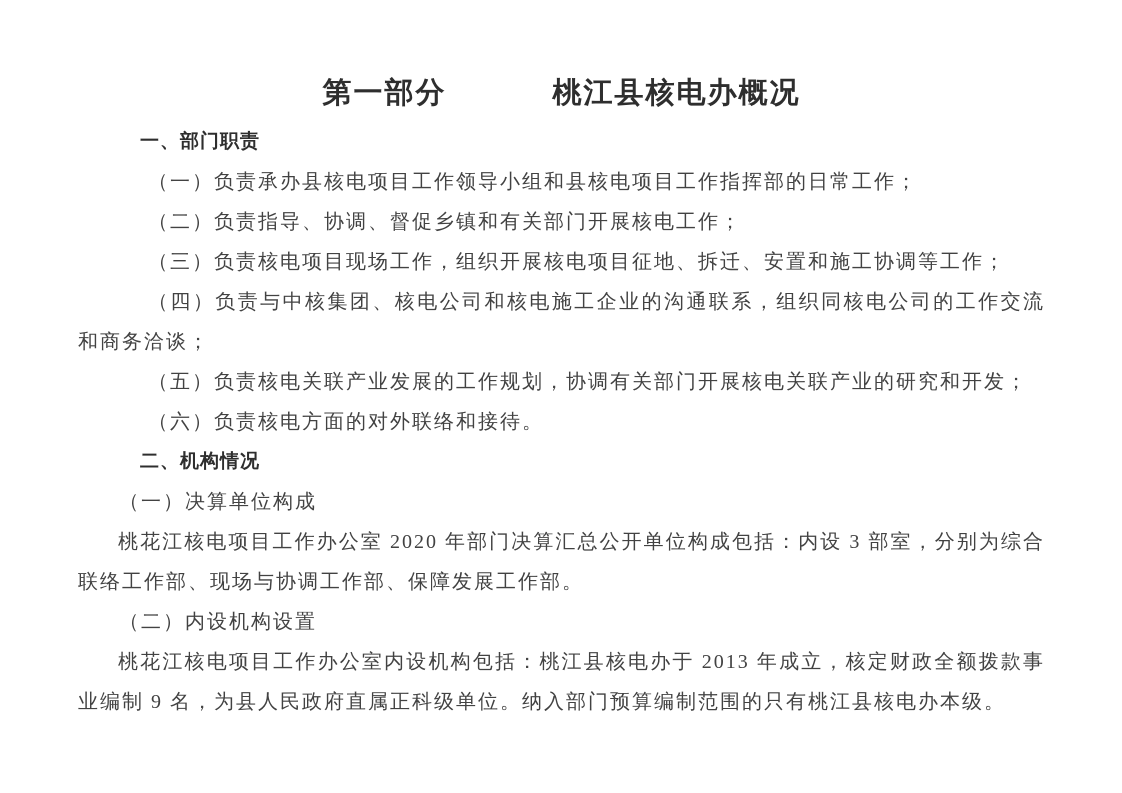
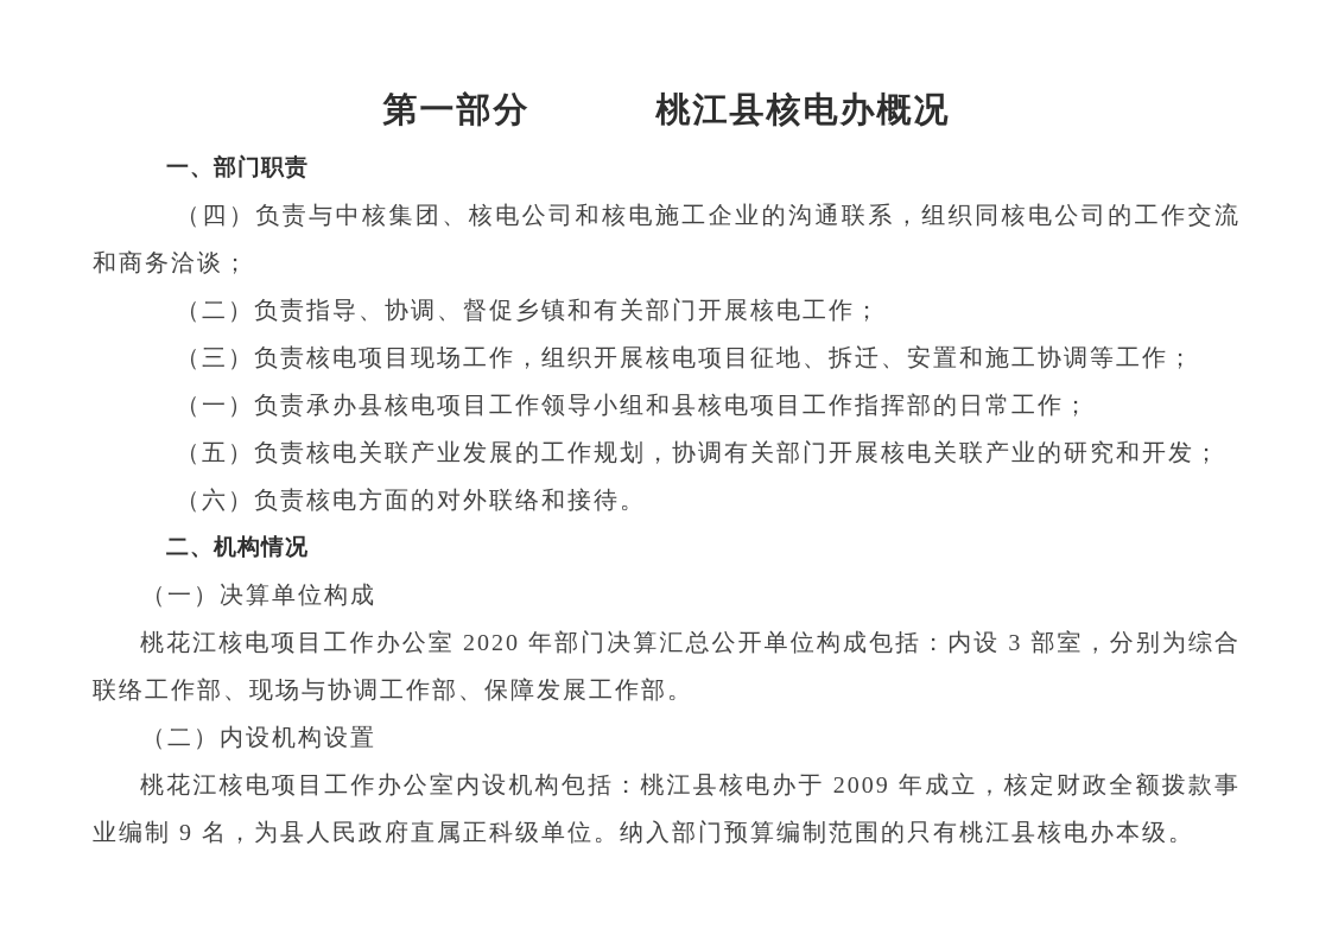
  第一部分 桃江县核电办概况
  一、部门职责
- （一）负责承办县核电项目工作领导小组和县核电项目工作指挥部的日常工作；
+ （四）负责与中核集团、核电公司和核电施工企业的沟通联系，组织同核电公司的工作交流和商务洽谈；
  （二）负责指导、协调、督促乡镇和有关部门开展核电工作；
  （三）负责核电项目现场工作，组织开展核电项目征地、拆迁、安置和施工协调等工作；
- （四）负责与中核集团、核电公司和核电施工企业的沟通联系，组织同核电公司的工作交流和商务洽谈；
+ （一）负责承办县核电项目工作领导小组和县核电项目工作指挥部的日常工作；
  （五）负责核电关联产业发展的工作规划，协调有关部门开展核电关联产业的研究和开发；
  （六）负责核电方面的对外联络和接待。
  二、机构情况
  （一）决算单位构成
  桃花江核电项目工作办公室 2020 年部门决算汇总公开单位构成包括：内设 3 部室，分别为综合联络工作部、现场与协调工作部、保障发展工作部。
  （二）内设机构设置
- 桃花江核电项目工作办公室内设机构包括：桃江县核电办于 2013 年成立，核定财政全额拨款事业编制 9 名，为县人民政府直属正科级单位。纳入部门预算编制范围的只有桃江县核电办本级。
+ 桃花江核电项目工作办公室内设机构包括：桃江县核电办于 2009 年成立，核定财政全额拨款事业编制 9 名，为县人民政府直属正科级单位。纳入部门预算编制范围的只有桃江县核电办本级。
